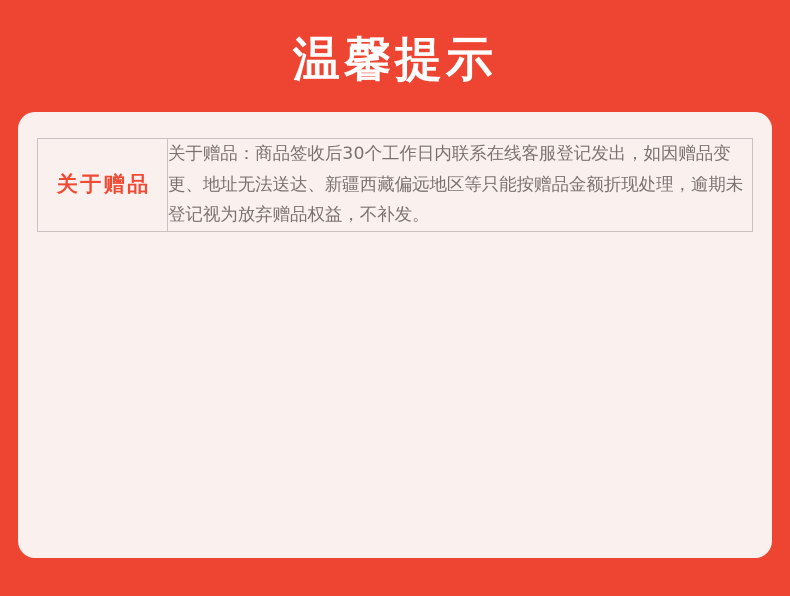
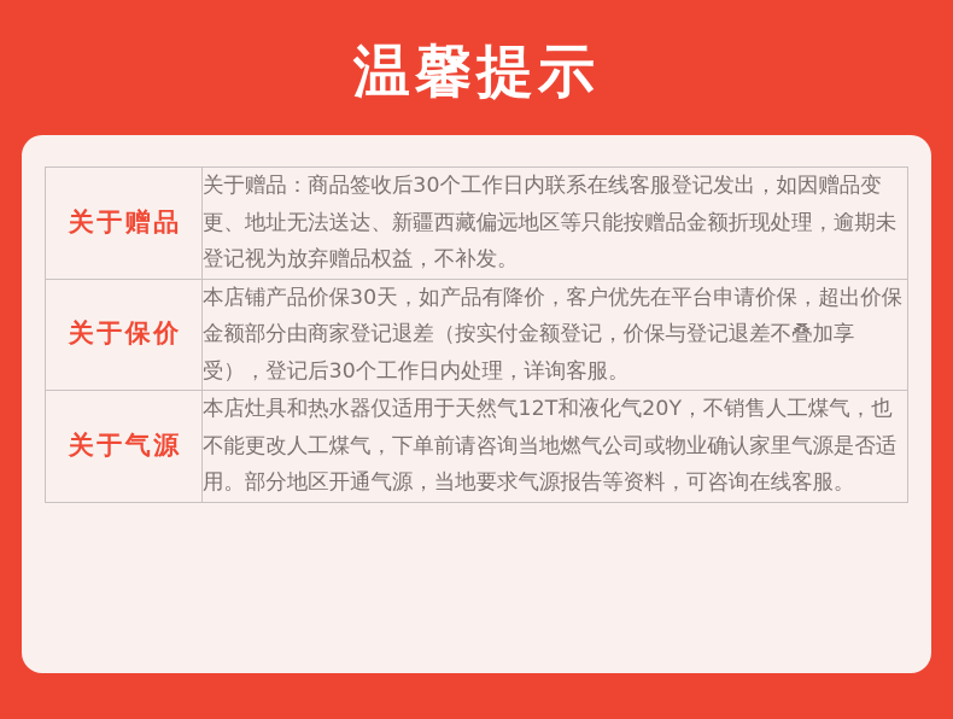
  温馨提示
  关于赠品	关于赠品：商品签收后30个工作日内联系在线客服登记发出，如因赠品变更、地址无法送达、新疆西藏偏远地区等只能按赠品金额折现处理，逾期未登记视为放弃赠品权益，不补发。
+ 关于保价	本店铺产品价保30天，如产品有降价，客户优先在平台申请价保，超出价保金额部分由商家登记退差（按实付金额登记，价保与登记退差不叠加享受），登记后30个工作日内处理，详询客服。
+ 关于气源	本店灶具和热水器仅适用于天然气12T和液化气20Y，不销售人工煤气，也不能更改人工煤气，下单前请咨询当地燃气公司或物业确认家里气源是否适用。部分地区开通气源，当地要求气源报告等资料，可咨询在线客服。
